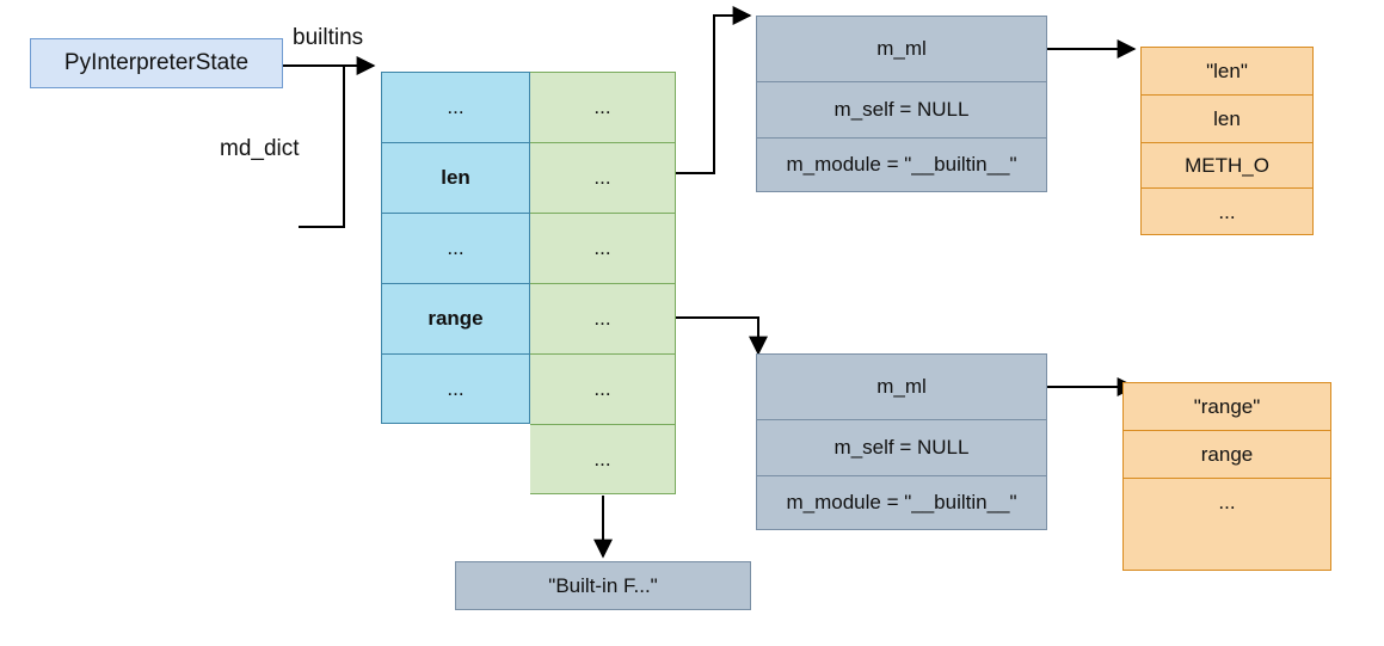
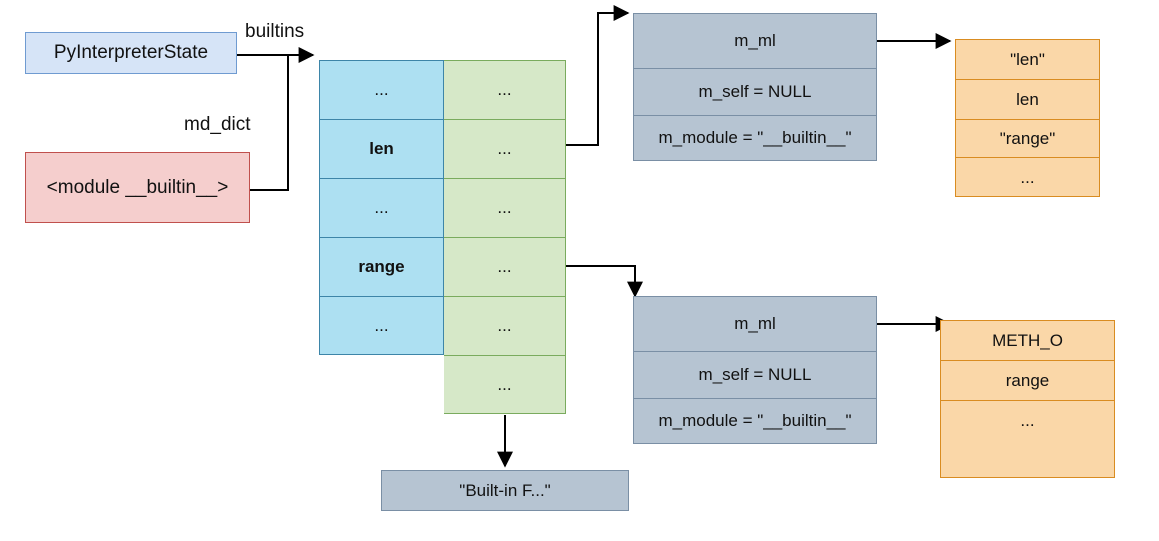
  builtins
  md_dict
  PyInterpreterState
+ <module __builtin__>
  ...
  len
  ...
  range
  ...
  ...
  ...
  ...
  ...
  ...
  ...
  m_ml
  m_self = NULL
  m_module = "__builtin__"
  m_ml
  m_self = NULL
  m_module = "__builtin__"
  "len"
  len
- METH_O
+ "range"
  ...
- "range"
+ METH_O
  range
  ...
  "Built-in F..."
